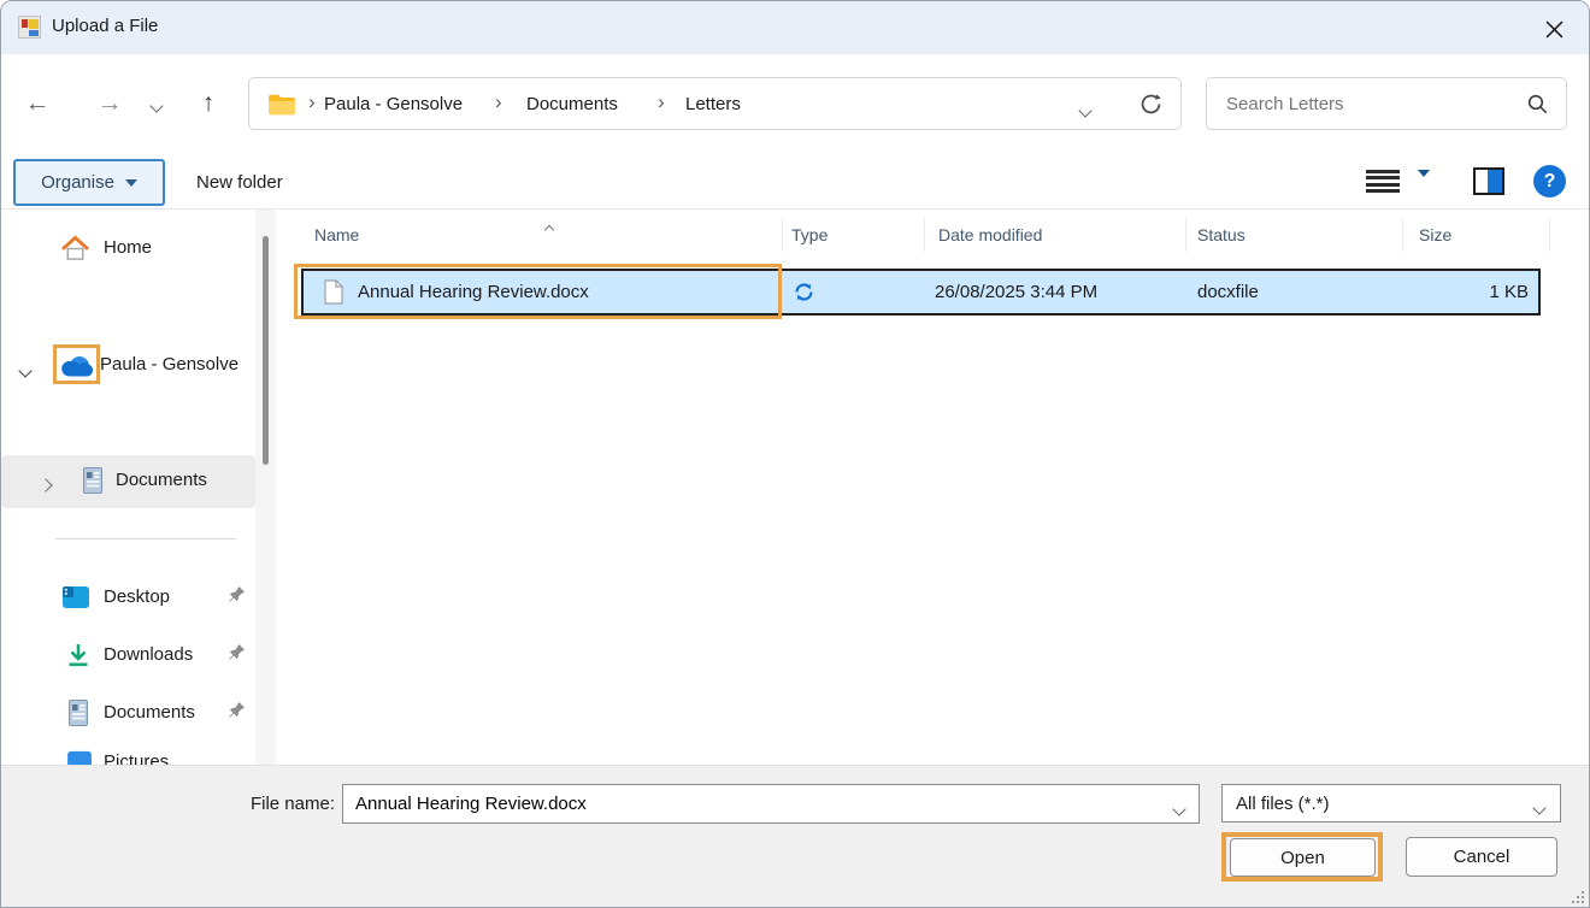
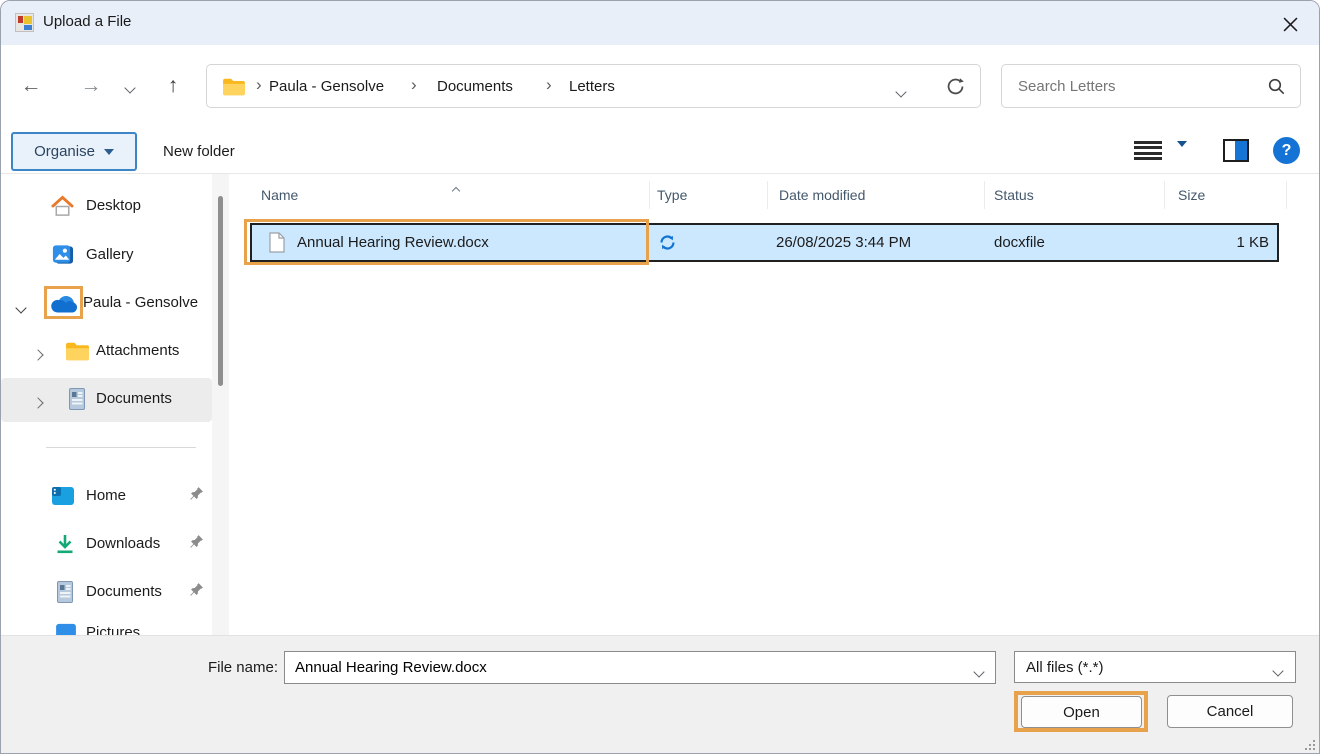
  Upload a File
  ←
  →
  ↑
  ›
  Paula - Gensolve
  ›
  Documents
  ›
  Letters
  Search Letters
  Organise
  New folder
  ?
- Home
+ Desktop
+ Gallery
  Paula - Gensolve
+ Attachments
  Documents
- Desktop
+ Home
  Downloads
  Documents
  Pictures
  Name
  Type
  Date modified
  Status
  Size
  Annual Hearing Review.docx
  26/08/2025 3:44 PM
  docxfile
  1 KB
  File name:
  Annual Hearing Review.docx
  All files (*.*)
  Open
  Cancel
